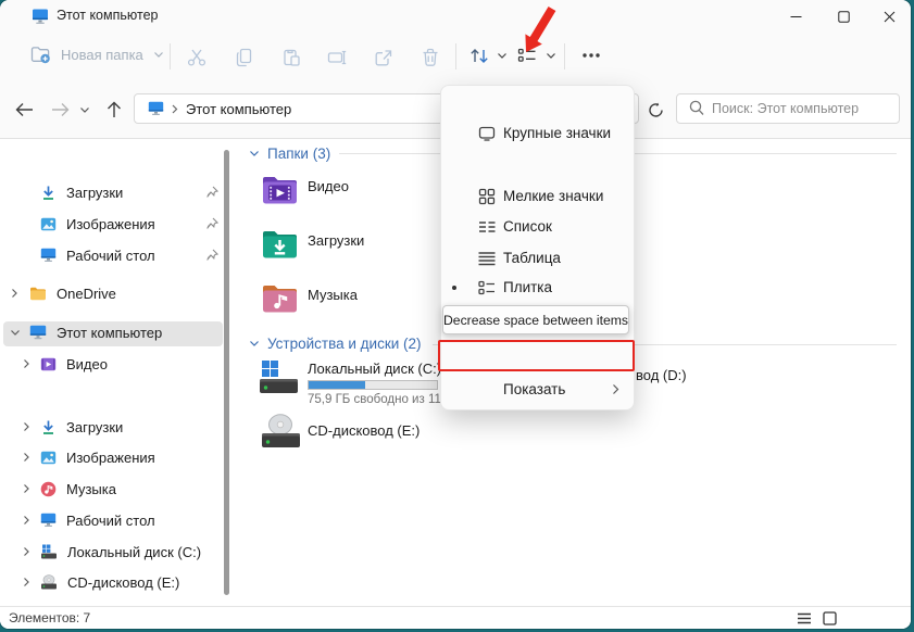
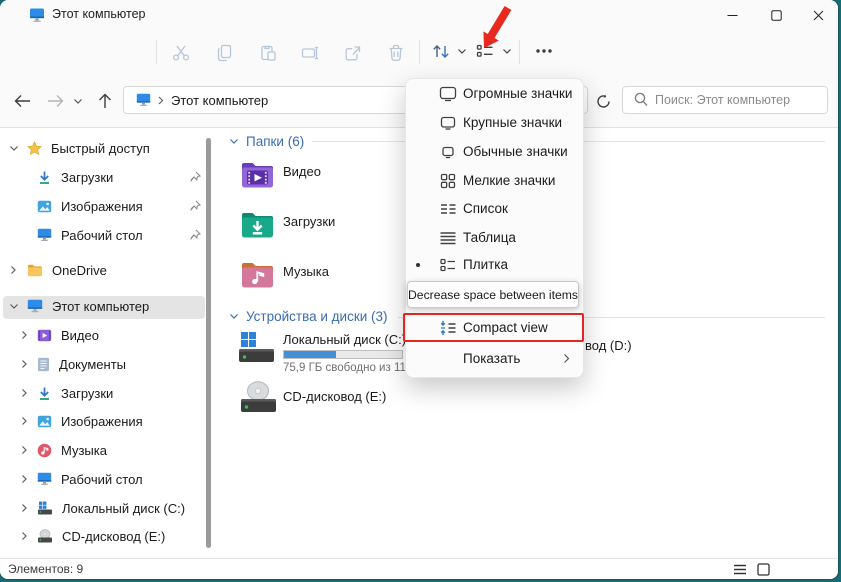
  Этот компьютер
- Новая папка
  Этот компьютер
  Поиск: Этот компьютер
+ Быстрый доступ
  Загрузки
  Изображения
  Рабочий стол
  OneDrive
  Этот компьютер
  Видео
+ Документы
  Загрузки
  Изображения
  Музыка
  Рабочий стол
  Локальный диск (C:)
  CD-дисковод (E:)
- Папки (3)
+ Папки (6)
  Видео
  Загрузки
  Музыка
- Устройства и диски (2)
+ Устройства и диски (3)
  Локальный диск (C:)
  75,9 ГБ свободно из 11
  вод (D:)
  CD-дисковод (E:)
- Элементов: 7
+ Элементов: 9
+ Огромные значки
  Крупные значки
+ Обычные значки
  Мелкие значки
  Список
  Таблица
  Плитка
+ Compact view
  Показать
  Decrease space between items
